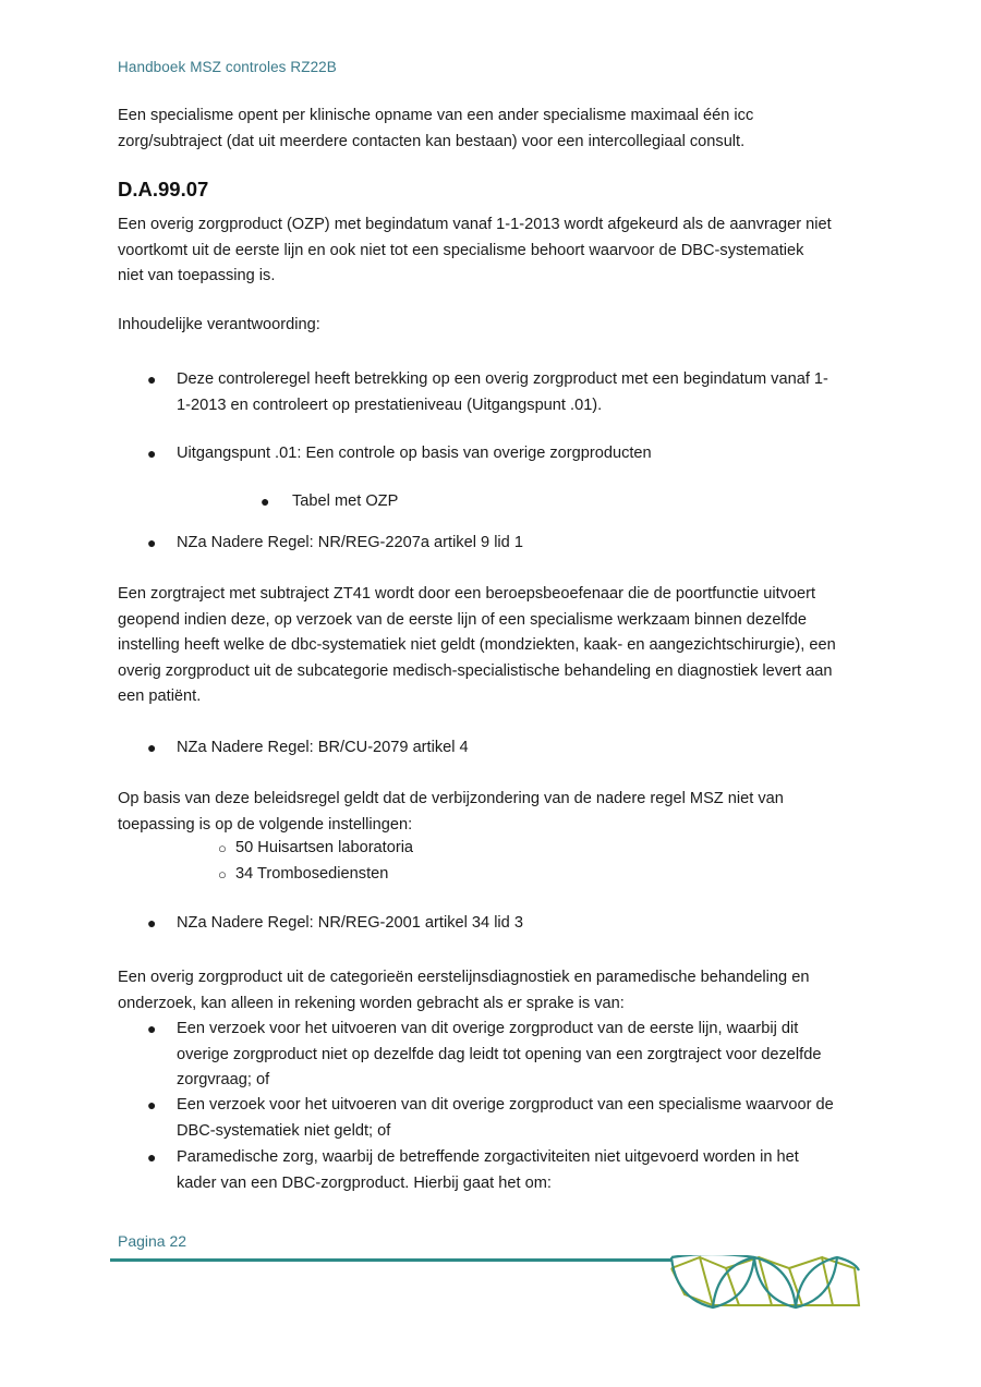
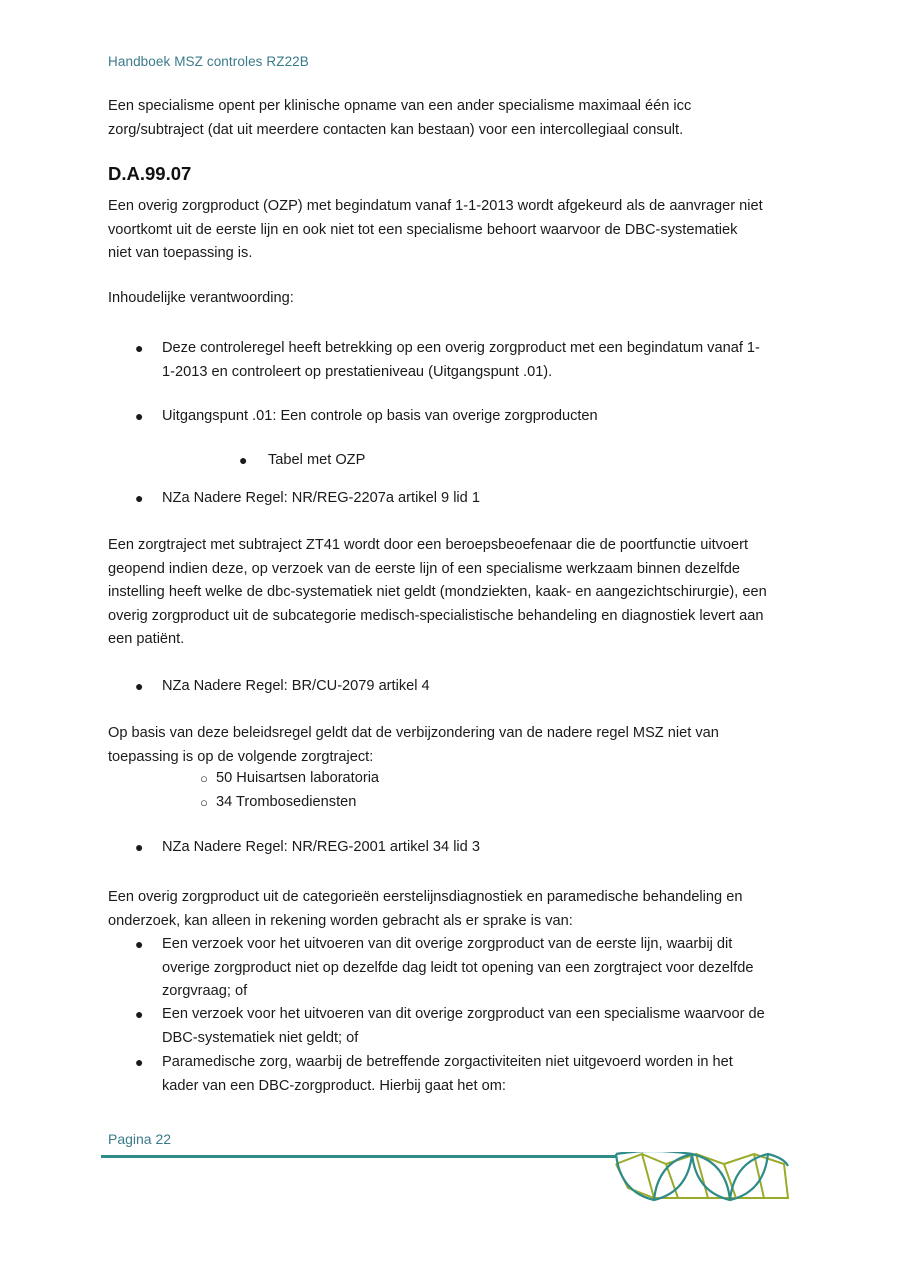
  Handboek MSZ controles RZ22B
  Een specialisme opent per klinische opname van een ander specialisme maximaal één icc
  zorg/subtraject (dat uit meerdere contacten kan bestaan) voor een intercollegiaal consult.
  D.A.99.07
  Een overig zorgproduct (OZP) met begindatum vanaf 1-1-2013 wordt afgekeurd als de aanvrager niet
  voortkomt uit de eerste lijn en ook niet tot een specialisme behoort waarvoor de DBC-systematiek
  niet van toepassing is.
  Inhoudelijke verantwoording:
  ●
  Deze controleregel heeft betrekking op een overig zorgproduct met een begindatum vanaf 1-
  1-2013 en controleert op prestatieniveau (Uitgangspunt .01).
  ●
  Uitgangspunt .01: Een controle op basis van overige zorgproducten
  ●
  Tabel met OZP
  ●
  NZa Nadere Regel: NR/REG-2207a artikel 9 lid 1
  Een zorgtraject met subtraject ZT41 wordt door een beroepsbeoefenaar die de poortfunctie uitvoert
  geopend indien deze, op verzoek van de eerste lijn of een specialisme werkzaam binnen dezelfde
  instelling heeft welke de dbc-systematiek niet geldt (mondziekten, kaak- en aangezichtschirurgie), een
  overig zorgproduct uit de subcategorie medisch-specialistische behandeling en diagnostiek levert aan
  een patiënt.
  ●
  NZa Nadere Regel: BR/CU-2079 artikel 4
  Op basis van deze beleidsregel geldt dat de verbijzondering van de nadere regel MSZ niet van
- toepassing is op de volgende instellingen:
+ toepassing is op de volgende zorgtraject:
  ○
  50 Huisartsen laboratoria
  ○
  34 Trombosediensten
  ●
  NZa Nadere Regel: NR/REG-2001 artikel 34 lid 3
  Een overig zorgproduct uit de categorieën eerstelijnsdiagnostiek en paramedische behandeling en
  onderzoek, kan alleen in rekening worden gebracht als er sprake is van:
  ●
  Een verzoek voor het uitvoeren van dit overige zorgproduct van de eerste lijn, waarbij dit
  overige zorgproduct niet op dezelfde dag leidt tot opening van een zorgtraject voor dezelfde
  zorgvraag; of
  ●
  Een verzoek voor het uitvoeren van dit overige zorgproduct van een specialisme waarvoor de
  DBC-systematiek niet geldt; of
  ●
  Paramedische zorg, waarbij de betreffende zorgactiviteiten niet uitgevoerd worden in het
  kader van een DBC-zorgproduct. Hierbij gaat het om:
  Pagina 22
